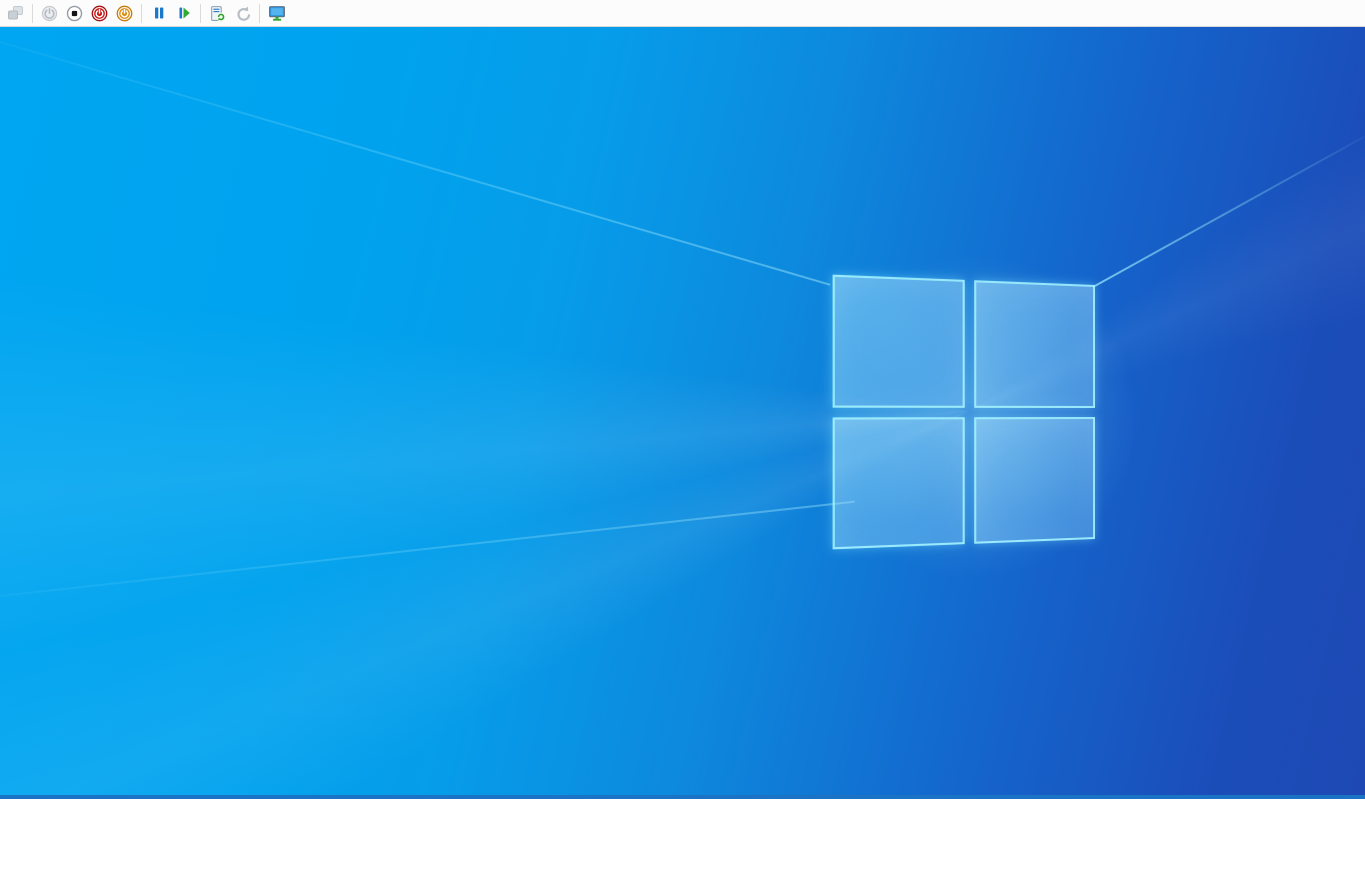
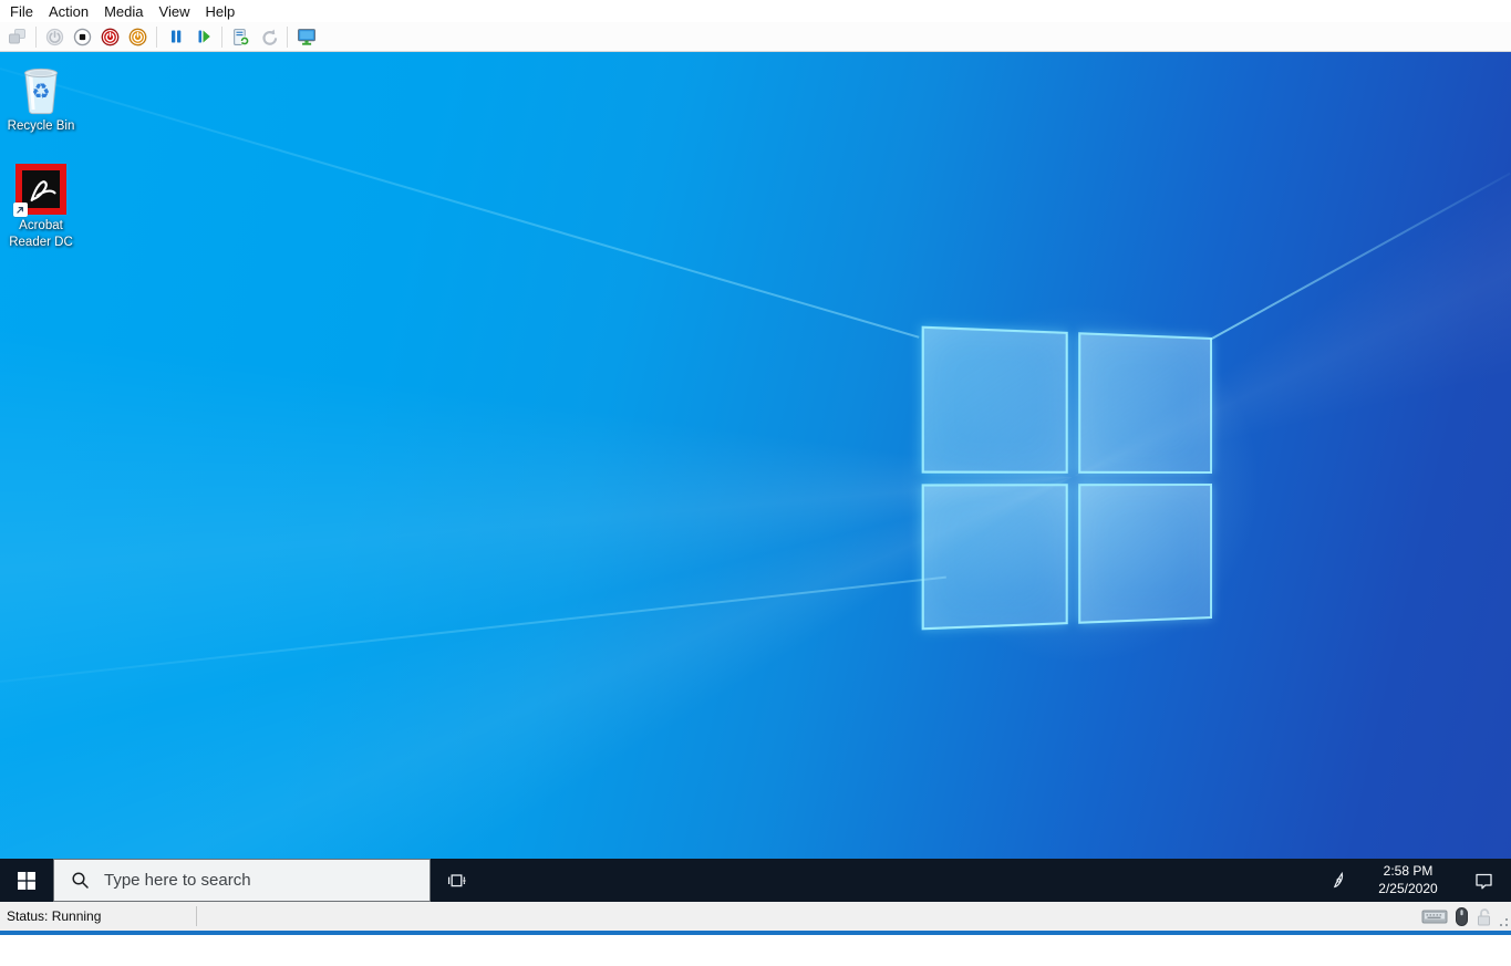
+ File
+ Action
+ Media
+ View
+ Help
+ ♻
+ Recycle Bin
+ Acrobat Reader DC
+ Type here to search
+ 2:58 PM
+ 2/25/2020
+ Status: Running
